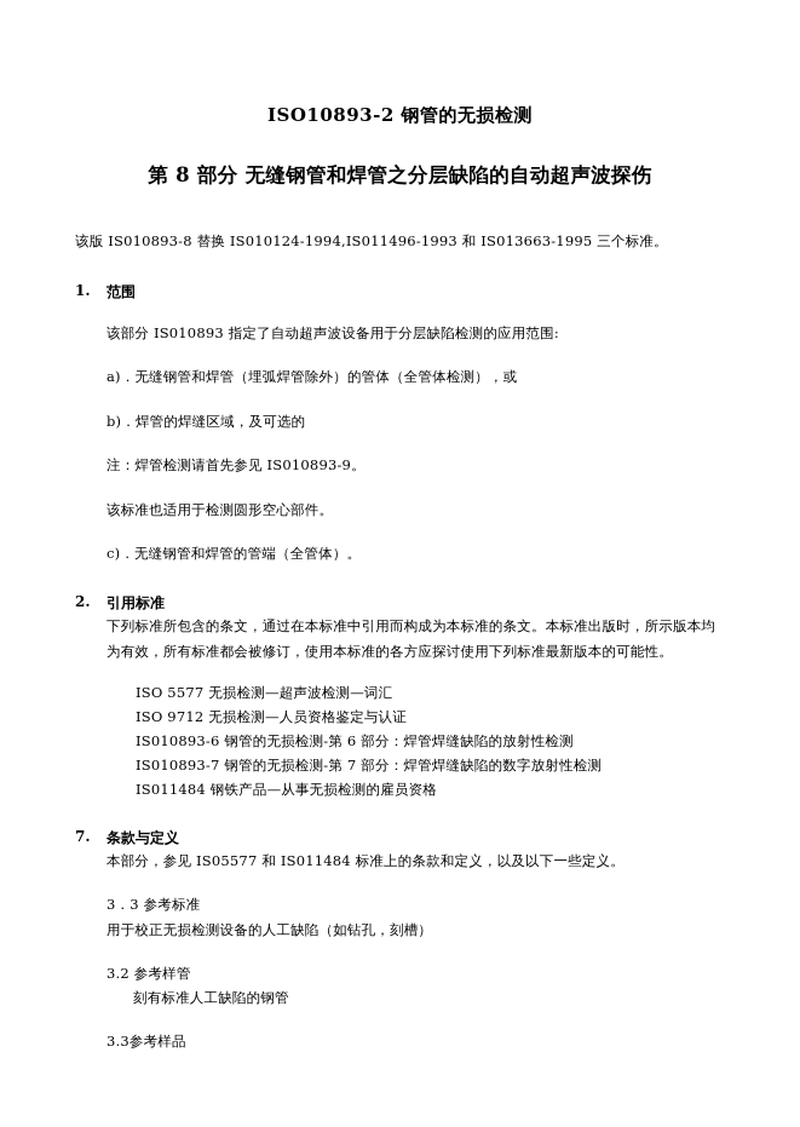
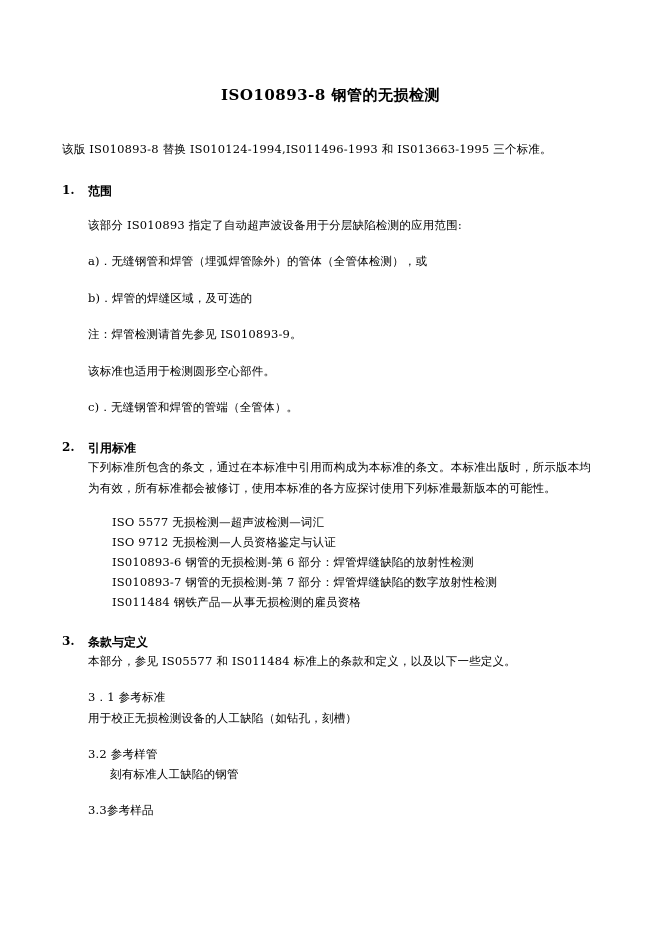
- ISO10893-2 钢管的无损检测
+ ISO10893-8 钢管的无损检测
- 第 8 部分 无缝钢管和焊管之分层缺陷的自动超声波探伤
  该版 IS010893-8 替换 IS010124-1994,IS011496-1993 和 IS013663-1995 三个标准。
  1.
  范围
  该部分 IS010893 指定了自动超声波设备用于分层缺陷检测的应用范围:
  a)．无缝钢管和焊管（埋弧焊管除外）的管体（全管体检测），或
  b)．焊管的焊缝区域，及可选的
  注：焊管检测请首先参见 IS010893-9。
  该标准也适用于检测圆形空心部件。
  c)．无缝钢管和焊管的管端（全管体）。
  2.
  引用标准
  下列标准所包含的条文，通过在本标准中引用而构成为本标准的条文。本标准出版时，所示版本均为有效，所有标准都会被修订，使用本标准的各方应探讨使用下列标准最新版本的可能性。
  ISO 5577 无损检测—超声波检测—词汇
  ISO 9712 无损检测—人员资格鉴定与认证
  IS010893-6 钢管的无损检测-第 6 部分：焊管焊缝缺陷的放射性检测
  IS010893-7 钢管的无损检测-第 7 部分：焊管焊缝缺陷的数字放射性检测
  IS011484 钢铁产品—从事无损检测的雇员资格
- 7.
+ 3.
  条款与定义
  本部分，参见 IS05577 和 IS011484 标准上的条款和定义，以及以下一些定义。
- 3．3 参考标准
+ 3．1 参考标准
  用于校正无损检测设备的人工缺陷（如钻孔，刻槽）
  3.2 参考样管
  刻有标准人工缺陷的钢管
  3.3参考样品
